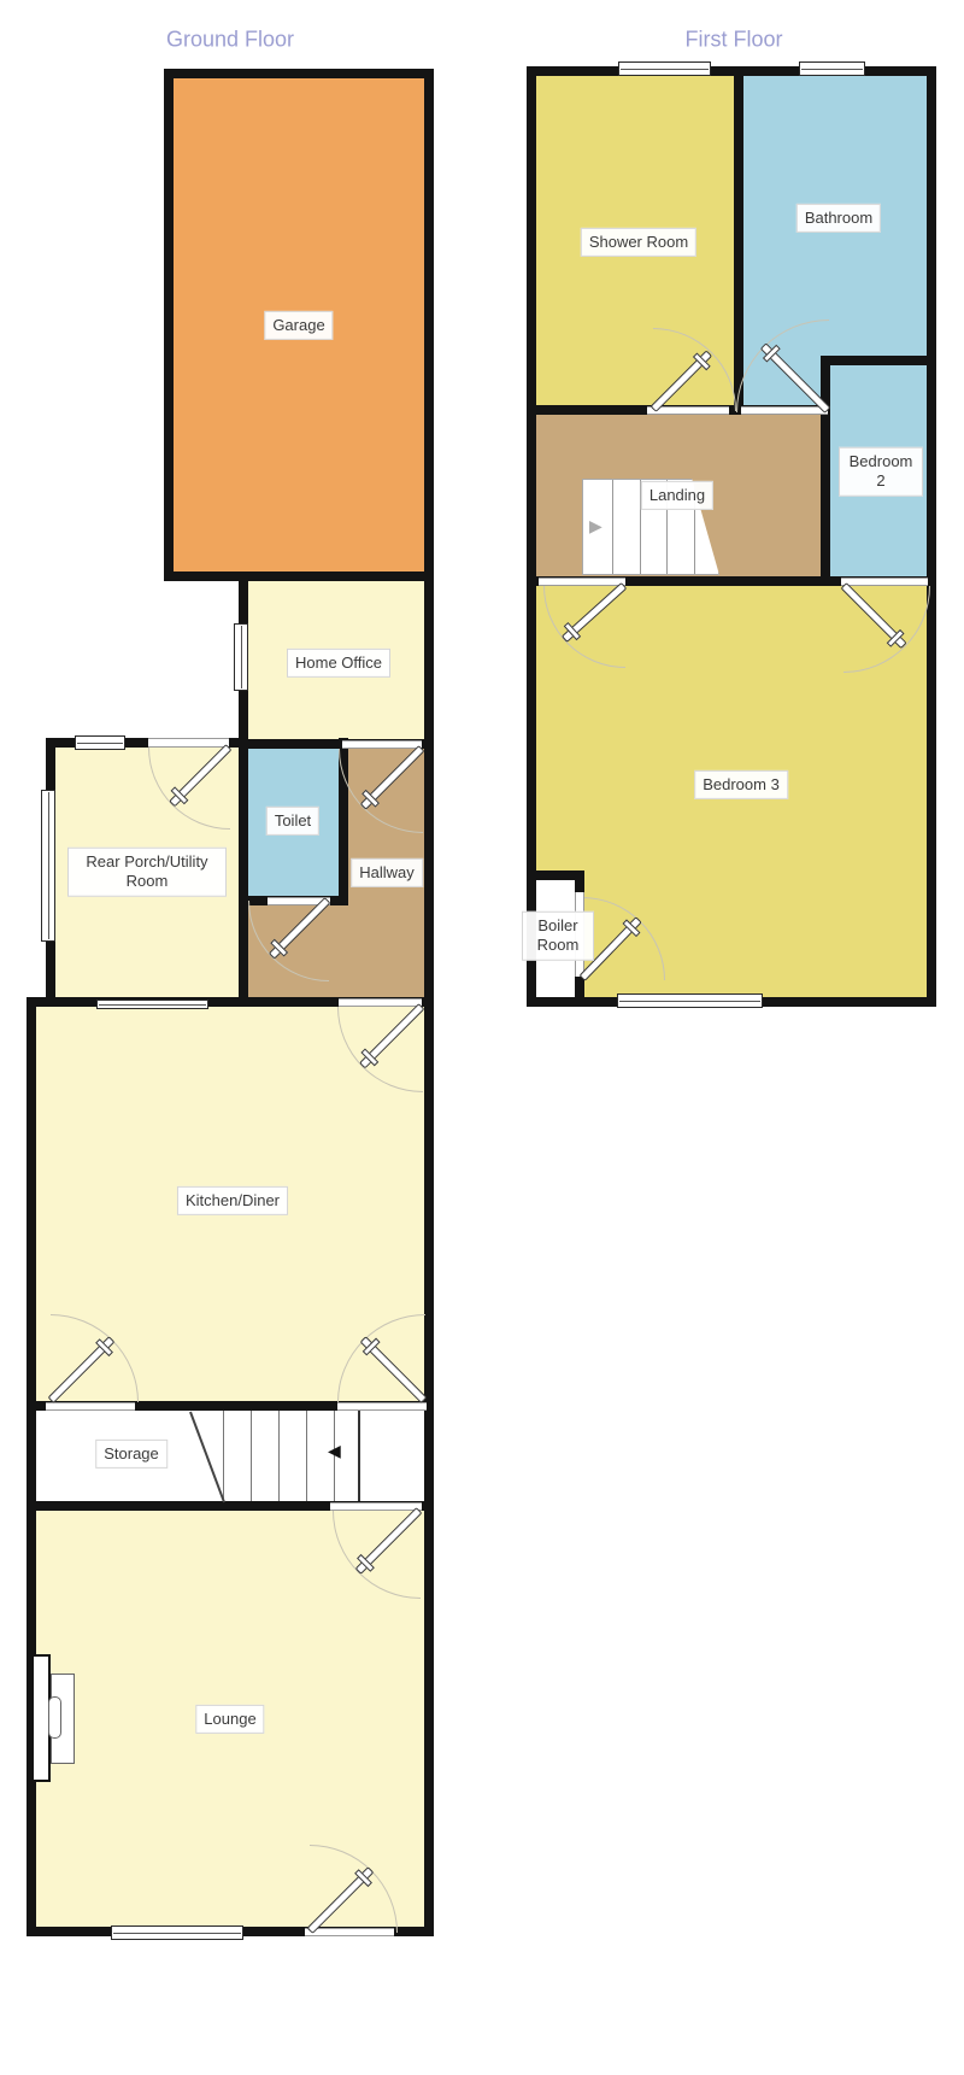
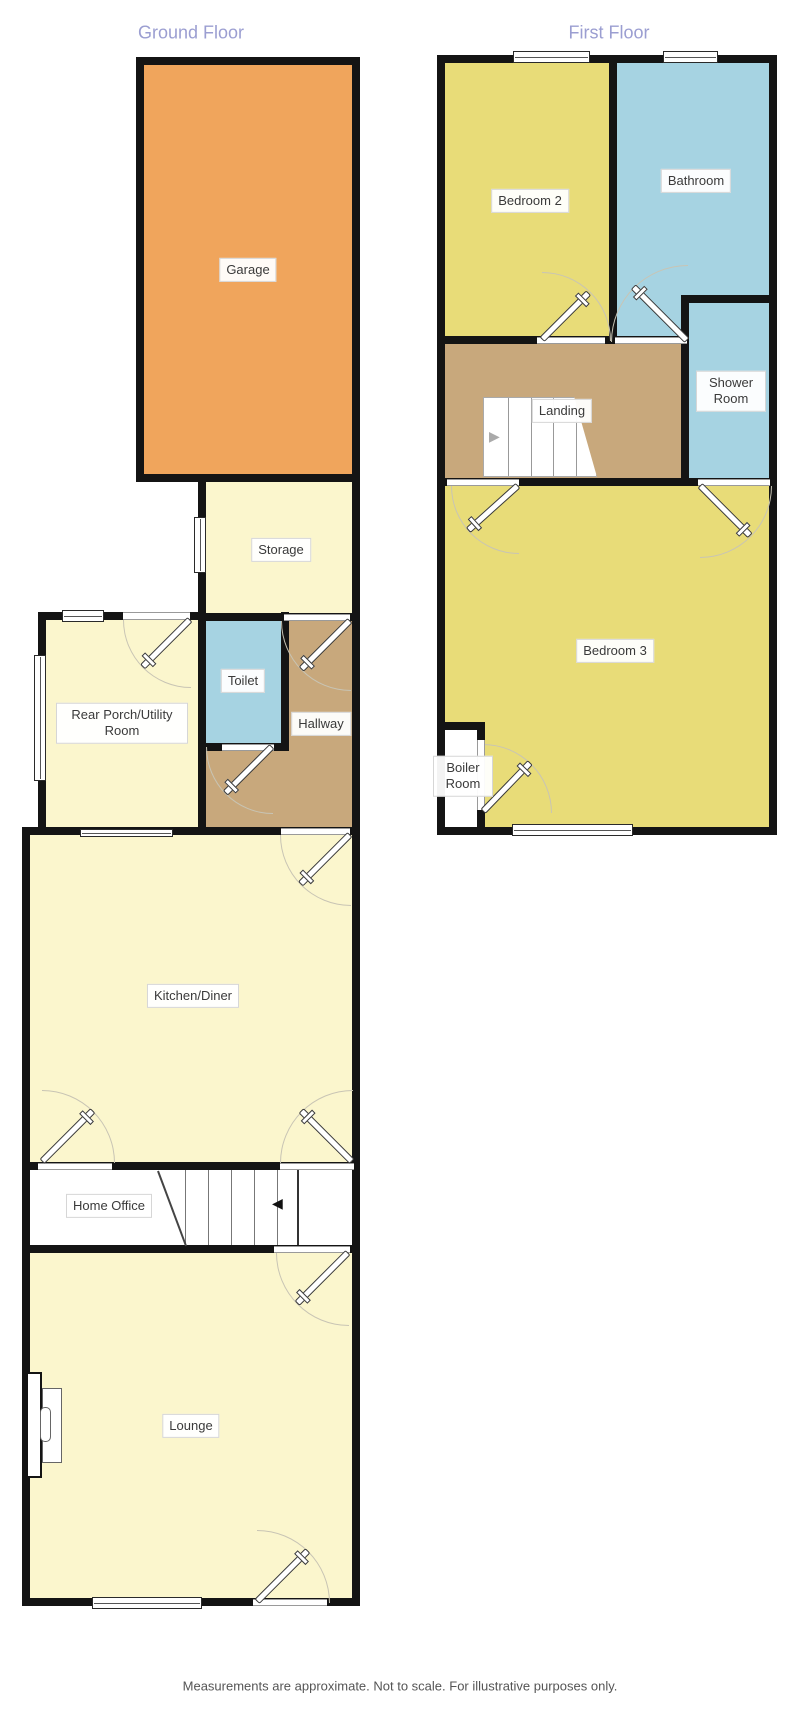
  Ground Floor
  First Floor
  ◀
  Garage
- Home Office
+ Storage
  Rear Porch/Utility Room
  Toilet
  Hallway
  Kitchen/Diner
- Storage
+ Home Office
  Lounge
  ▶
- Shower Room
+ Bedroom 2
  Bathroom
- Bedroom 2
+ Shower Room
  Landing
  Bedroom 3
  Boiler Room
+ Measurements are approximate. Not to scale. For illustrative purposes only.
